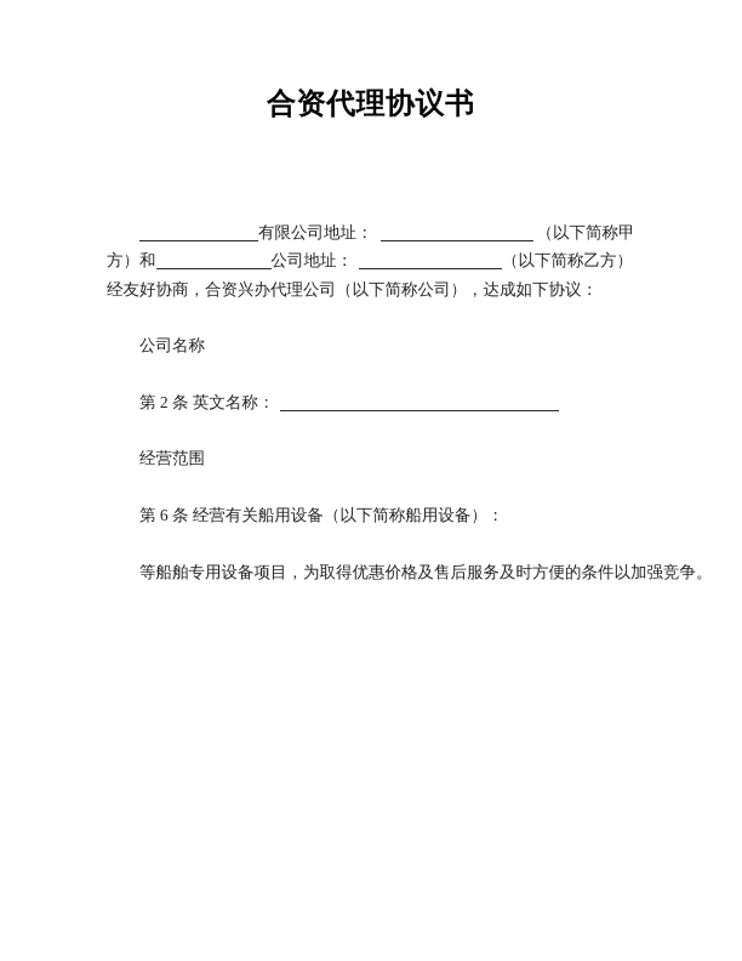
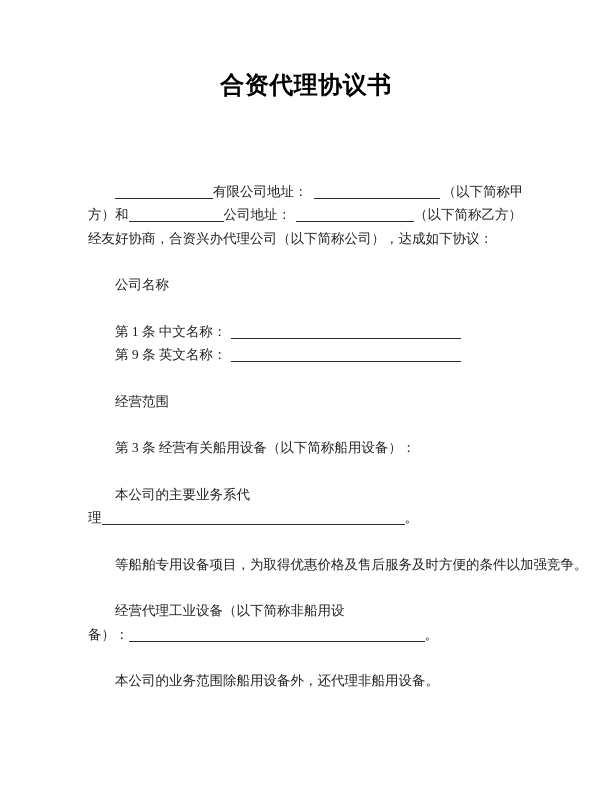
  合资代理协议书
  有限公司地址： （以下简称甲
  方）和 公司地址： （以下简称乙方）
  经友好协商，合资兴办代理公司（以下简称公司），达成如下协议：
  公司名称
+ 第 1 条 中文名称：
- 第 2 条 英文名称：
+ 第 9 条 英文名称：
  经营范围
- 第 6 条 经营有关船用设备（以下简称船用设备）：
+ 第 3 条 经营有关船用设备（以下简称船用设备）：
+ 本公司的主要业务系代
+ 理 。
  等船舶专用设备项目，为取得优惠价格及售后服务及时方便的条件以加强竞争。
+ 经营代理工业设备（以下简称非船用设
+ 备）： 。
+ 本公司的业务范围除船用设备外，还代理非船用设备。
